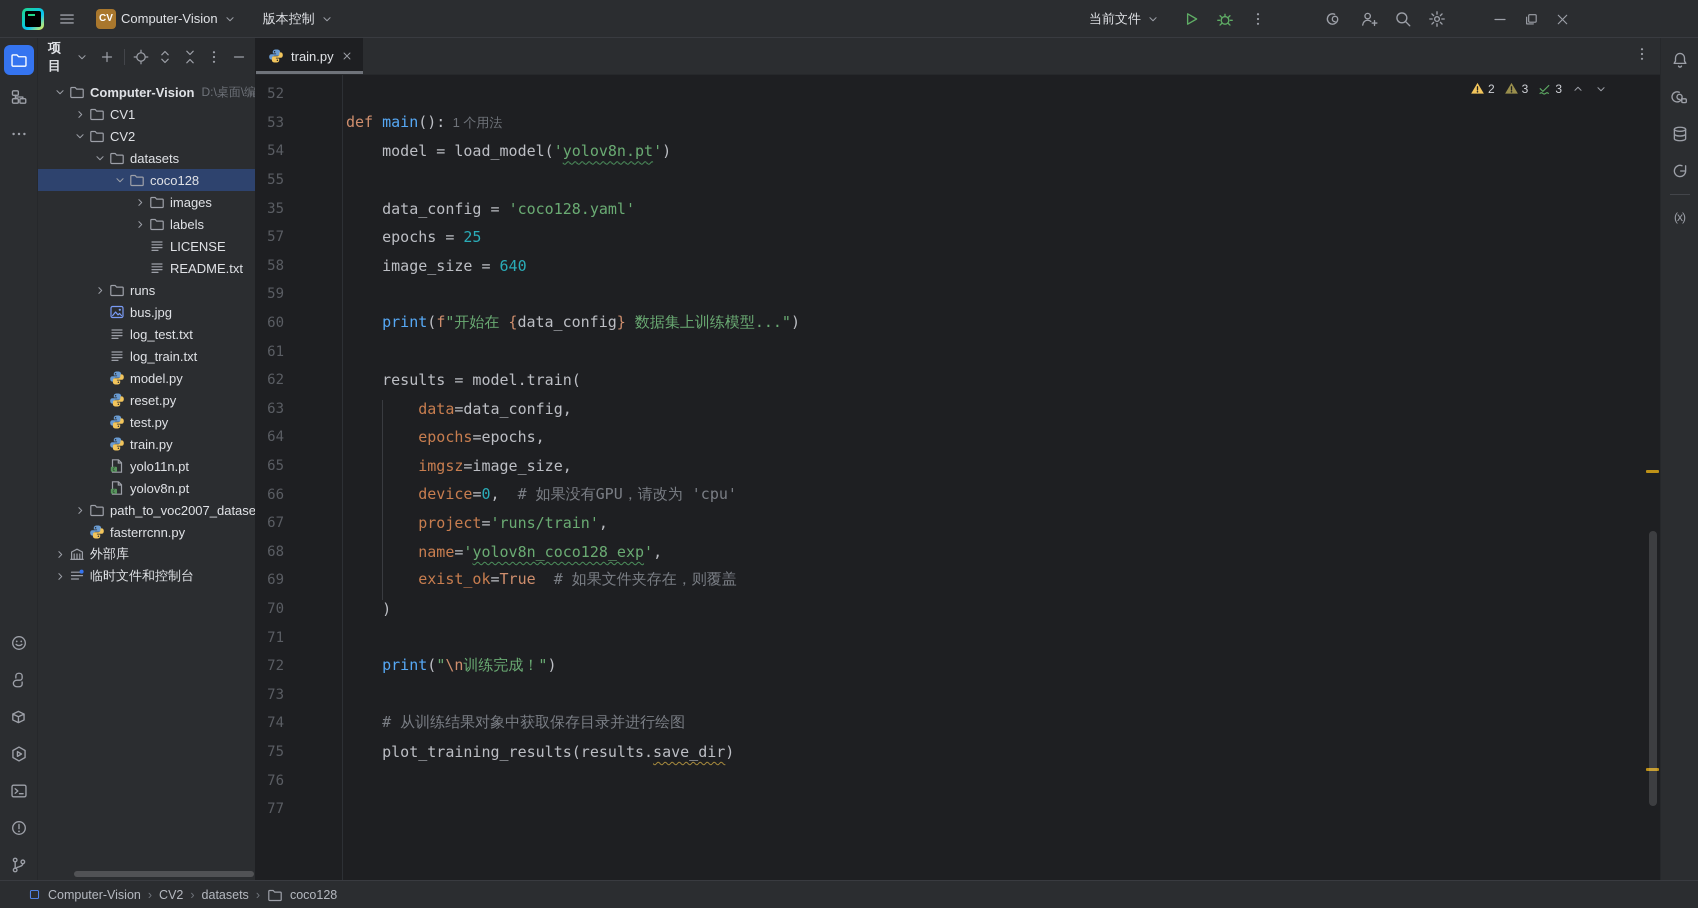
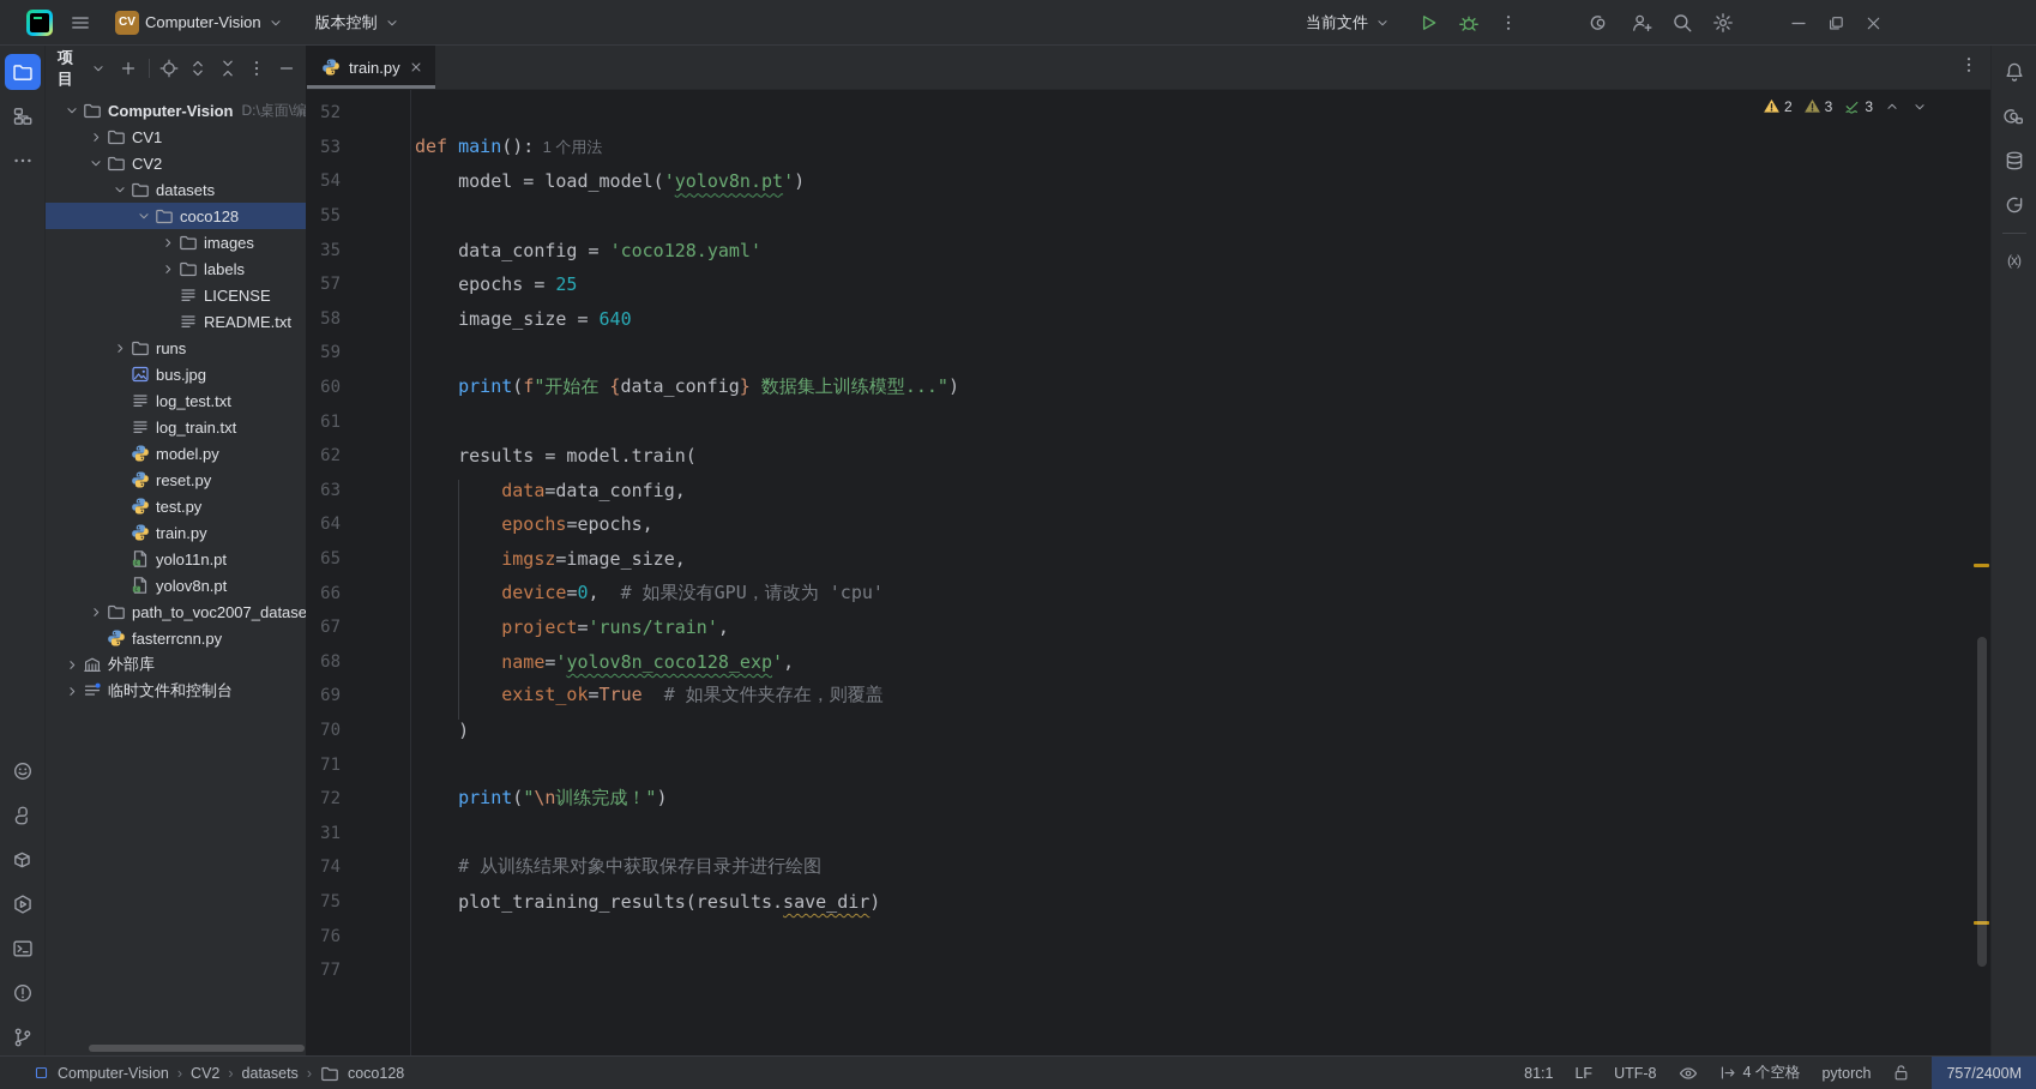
  CV
  Computer-Vision
  版本控制
  当前文件
  项目
  Computer-Vision
  D:\桌面\编
  CV1
  CV2
  datasets
  coco128
  images
  labels
  LICENSE
  README.txt
  runs
  bus.jpg
  log_test.txt
  log_train.txt
  model.py
  reset.py
  test.py
  train.py
  yolo11n.pt
  yolov8n.pt
  path_to_voc2007_datase
  fasterrcnn.py
  外部库
  临时文件和控制台
  train.py
  52
  53
  def main(): 1 个用法
  54
  model = load_model('yolov8n.pt')
  55
  35
  data_config = 'coco128.yaml'
  57
  epochs = 25
  58
  image_size = 640
  59
  60
  print(f"开始在 {data_config} 数据集上训练模型...")
  61
  62
  results = model.train(
  63
  data=data_config,
  64
  epochs=epochs,
  65
  imgsz=image_size,
  66
  device=0, # 如果没有GPU，请改为 'cpu'
  67
  project='runs/train',
  68
  name='yolov8n_coco128_exp',
  69
  exist_ok=True # 如果文件夹存在，则覆盖
  70
  )
  71
  72
  print("\n训练完成！")
- 73
+ 31
  74
  # 从训练结果对象中获取保存目录并进行绘图
  75
  plot_training_results(results.save_dir)
  76
  77
  2
  3
  3
  (x)
  Computer-Vision
  ›
  CV2
  ›
  datasets
  ›
  coco128
+ 81:1
+ LF
+ UTF-8
+ 4 个空格
+ pytorch
+ 757/2400M
